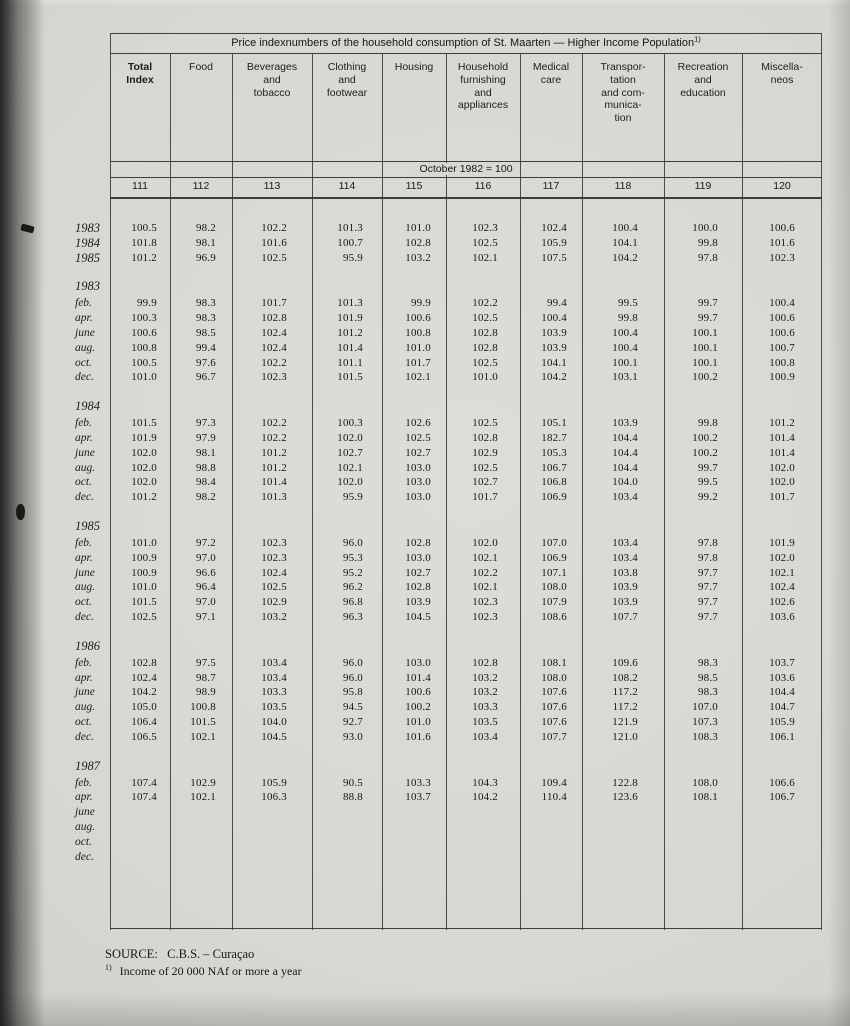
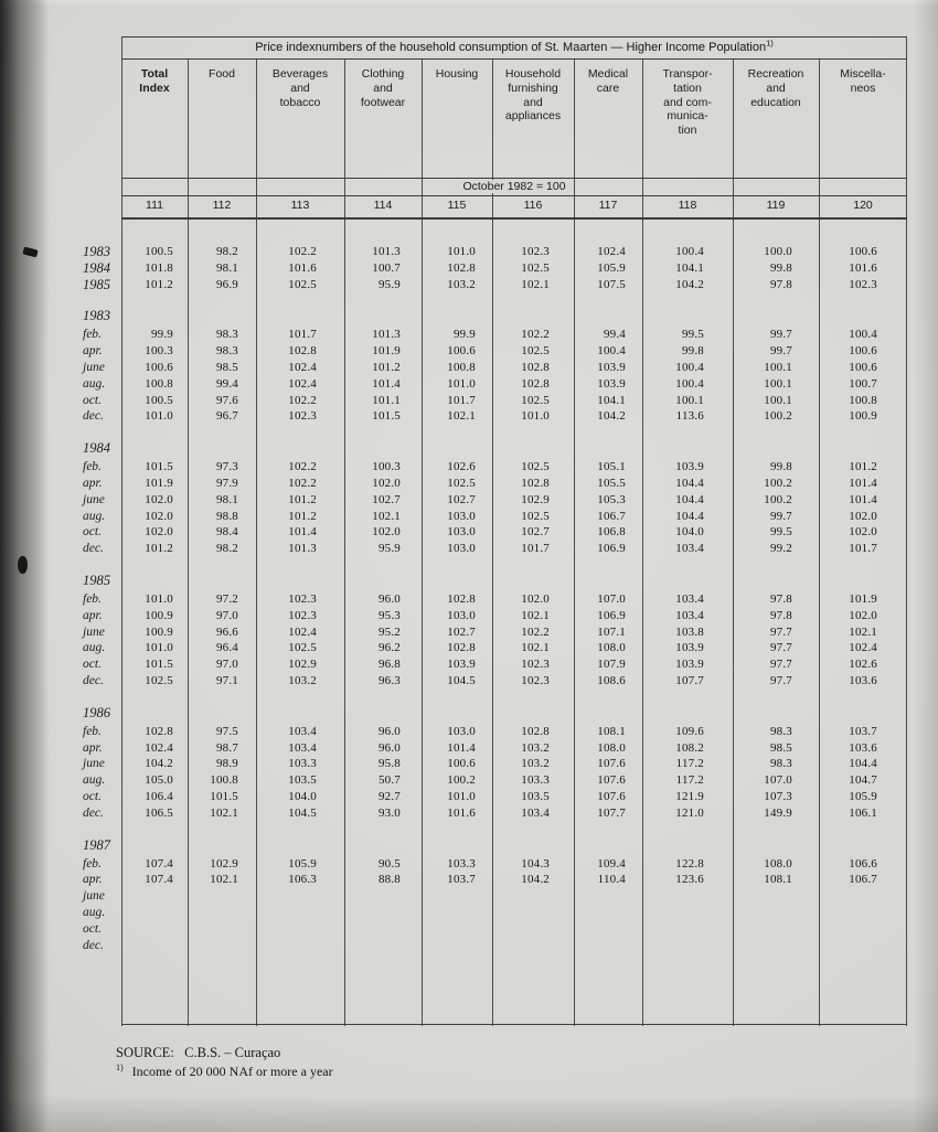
  Price indexnumbers of the household consumption of St. Maarten — Higher Income Population1)
  Total
  Index
  Food
  Beverages
  and
  tobacco
  Clothing
  and
  footwear
  Housing
  Household
  furnishing
  and
  appliances
  Medical
  care
  Transpor-
  tation
  and com-
  munica-
  tion
  Recreation
  and
  education
  Miscella-
  neos
  October 1982 = 100
  111
  112
  113
  114
  115
  116
  117
  118
  119
  120
  1983
  100.5
  98.2
  102.2
  101.3
  101.0
  102.3
  102.4
  100.4
  100.0
  100.6
  1984
  101.8
  98.1
  101.6
  100.7
  102.8
  102.5
  105.9
  104.1
  99.8
  101.6
  1985
  101.2
  96.9
  102.5
  95.9
  103.2
  102.1
  107.5
  104.2
  97.8
  102.3
  1983
  feb.
  99.9
  98.3
  101.7
  101.3
  99.9
  102.2
  99.4
  99.5
  99.7
  100.4
  apr.
  100.3
  98.3
  102.8
  101.9
  100.6
  102.5
  100.4
  99.8
  99.7
  100.6
  june
  100.6
  98.5
  102.4
  101.2
  100.8
  102.8
  103.9
  100.4
  100.1
  100.6
  aug.
  100.8
  99.4
  102.4
  101.4
  101.0
  102.8
  103.9
  100.4
  100.1
  100.7
  oct.
  100.5
  97.6
  102.2
  101.1
  101.7
  102.5
  104.1
  100.1
  100.1
  100.8
  dec.
  101.0
  96.7
  102.3
  101.5
  102.1
  101.0
  104.2
- 103.1
+ 113.6
  100.2
  100.9
  1984
  feb.
  101.5
  97.3
  102.2
  100.3
  102.6
  102.5
  105.1
  103.9
  99.8
  101.2
  apr.
  101.9
  97.9
  102.2
  102.0
  102.5
  102.8
- 182.7
+ 105.5
  104.4
  100.2
  101.4
  june
  102.0
  98.1
  101.2
  102.7
  102.7
  102.9
  105.3
  104.4
  100.2
  101.4
  aug.
  102.0
  98.8
  101.2
  102.1
  103.0
  102.5
  106.7
  104.4
  99.7
  102.0
  oct.
  102.0
  98.4
  101.4
  102.0
  103.0
  102.7
  106.8
  104.0
  99.5
  102.0
  dec.
  101.2
  98.2
  101.3
  95.9
  103.0
  101.7
  106.9
  103.4
  99.2
  101.7
  1985
  feb.
  101.0
  97.2
  102.3
  96.0
  102.8
  102.0
  107.0
  103.4
  97.8
  101.9
  apr.
  100.9
  97.0
  102.3
  95.3
  103.0
  102.1
  106.9
  103.4
  97.8
  102.0
  june
  100.9
  96.6
  102.4
  95.2
  102.7
  102.2
  107.1
  103.8
  97.7
  102.1
  aug.
  101.0
  96.4
  102.5
  96.2
  102.8
  102.1
  108.0
  103.9
  97.7
  102.4
  oct.
  101.5
  97.0
  102.9
  96.8
  103.9
  102.3
  107.9
  103.9
  97.7
  102.6
  dec.
  102.5
  97.1
  103.2
  96.3
  104.5
  102.3
  108.6
  107.7
  97.7
  103.6
  1986
  feb.
  102.8
  97.5
  103.4
  96.0
  103.0
  102.8
  108.1
  109.6
  98.3
  103.7
  apr.
  102.4
  98.7
  103.4
  96.0
  101.4
  103.2
  108.0
  108.2
  98.5
  103.6
  june
  104.2
  98.9
  103.3
  95.8
  100.6
  103.2
  107.6
  117.2
  98.3
  104.4
  aug.
  105.0
  100.8
  103.5
- 94.5
+ 50.7
  100.2
  103.3
  107.6
  117.2
  107.0
  104.7
  oct.
  106.4
  101.5
  104.0
  92.7
  101.0
  103.5
  107.6
  121.9
  107.3
  105.9
  dec.
  106.5
  102.1
  104.5
  93.0
  101.6
  103.4
  107.7
  121.0
- 108.3
+ 149.9
  106.1
  1987
  feb.
  107.4
  102.9
  105.9
  90.5
  103.3
  104.3
  109.4
  122.8
  108.0
  106.6
  apr.
  107.4
  102.1
  106.3
  88.8
  103.7
  104.2
  110.4
  123.6
  108.1
  106.7
  june
  aug.
  oct.
  dec.
  SOURCE: C.B.S. – Curaçao
  1) Income of 20 000 NAf or more a year
